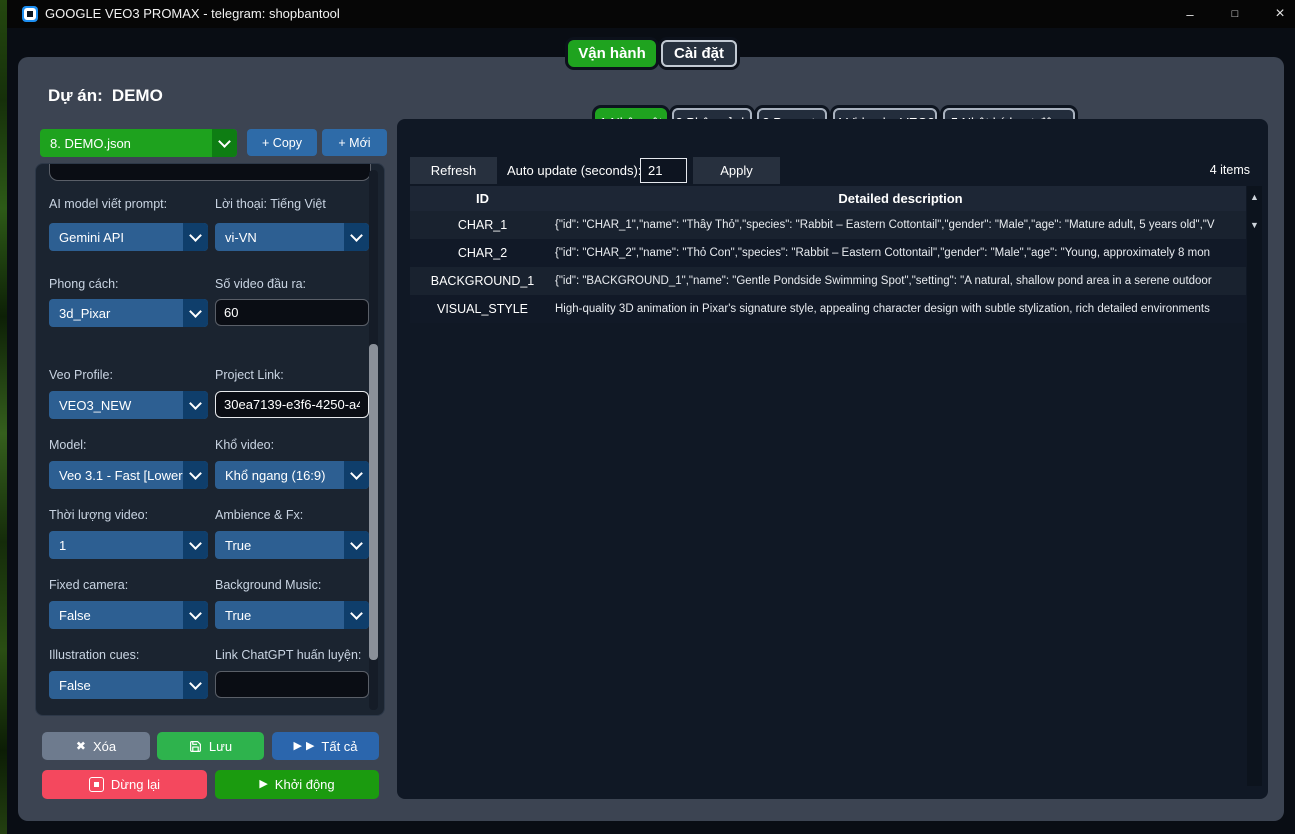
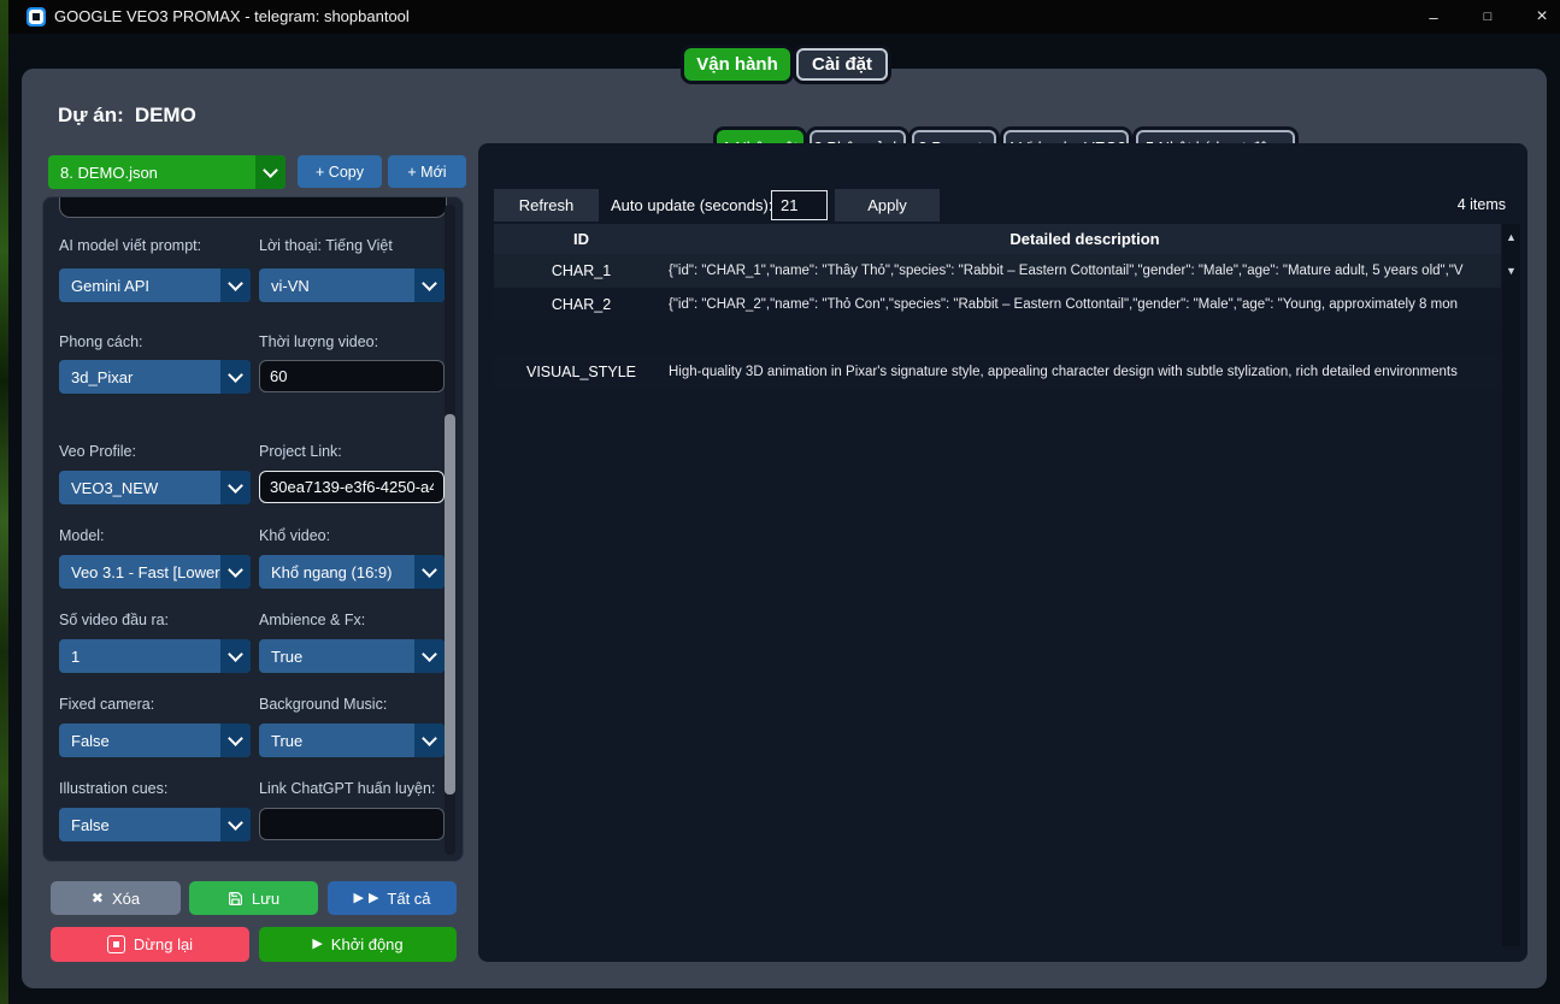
  GOOGLE VEO3 PROMAX - telegram: shopbantool
  –
  □
  ×
  Vận hành
  Cài đặt
  Dự án:
  DEMO
  8. DEMO.json
  + Copy
  + Mới
  AI model viết prompt:
  Lời thoại: Tiếng Việt
  Gemini API
  vi-VN
  Phong cách:
- Số video đầu ra:
+ Thời lượng video:
  3d_Pixar
  60
  Veo Profile:
  Project Link:
  VEO3_NEW
  30ea7139-e3f6-4250-a4
  Model:
  Khổ video:
  Veo 3.1 - Fast [Lower
  Khổ ngang (16:9)
- Thời lượng video:
+ Số video đầu ra:
  Ambience & Fx:
  1
  True
  Fixed camera:
  Background Music:
  False
  True
  Illustration cues:
  Link ChatGPT huấn luyện:
  False
  ✖
  Xóa
  Lưu
  ▶
  ▶
  Tất cả
  Dừng lại
  ▶
  Khởi động
  Refresh
  Auto update (seconds)
  21
  Apply
  4 items
  ID
  Detailed description
  CHAR_1
  {"id": "CHAR_1","name": "Thầy Thỏ","species": "Rabbit – Eastern Cottontail","gender": "Male","age": "Mature adult, 5 years old","V
  CHAR_2
  {"id": "CHAR_2","name": "Thỏ Con","species": "Rabbit – Eastern Cottontail","gender": "Male","age": "Young, approximately 8 mon
- BACKGROUND_1
- {"id": "BACKGROUND_1","name": "Gentle Pondside Swimming Spot","setting": "A natural, shallow pond area in a serene outdoor
  VISUAL_STYLE
  High-quality 3D animation in Pixar's signature style, appealing character design with subtle stylization, rich detailed environments
  ▲
  ▼
